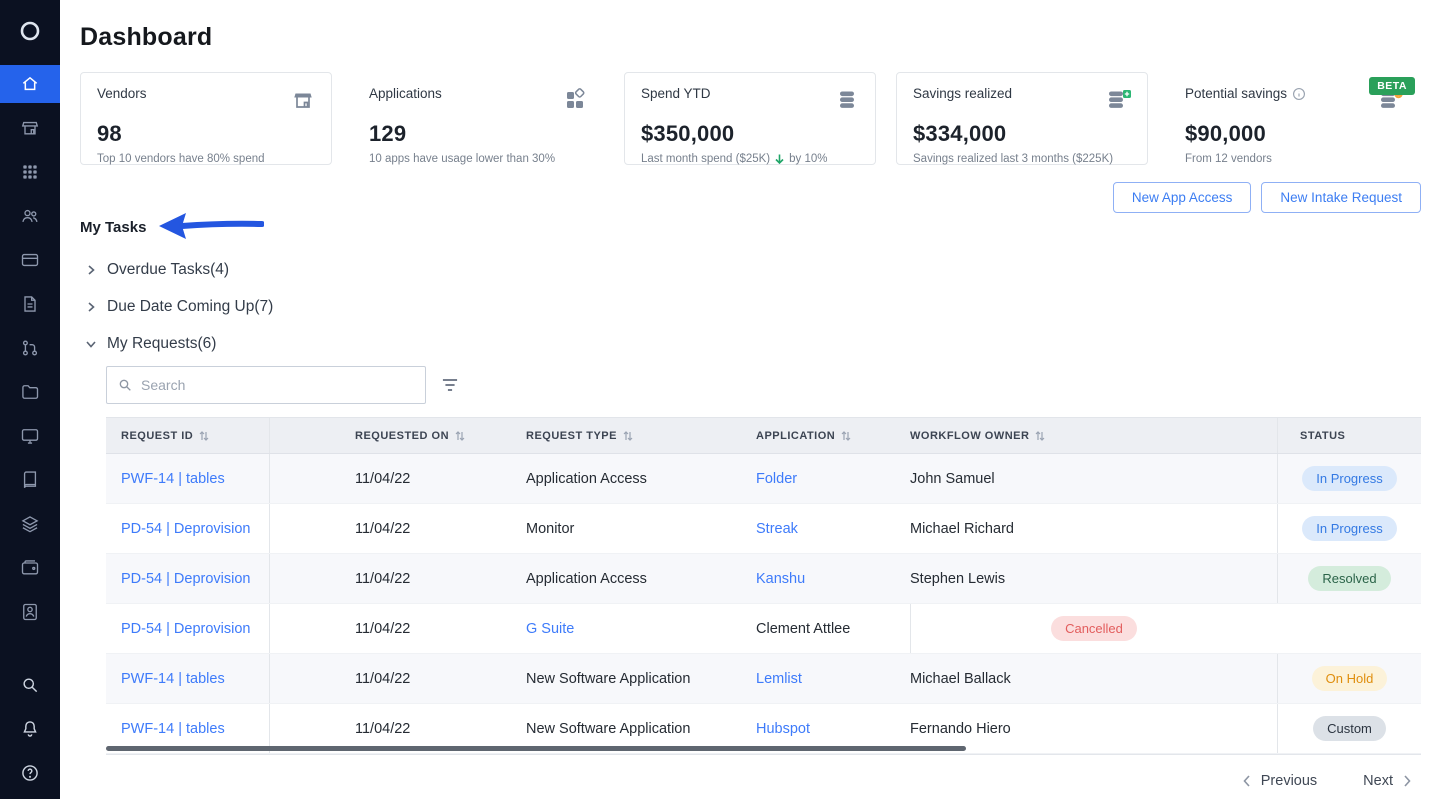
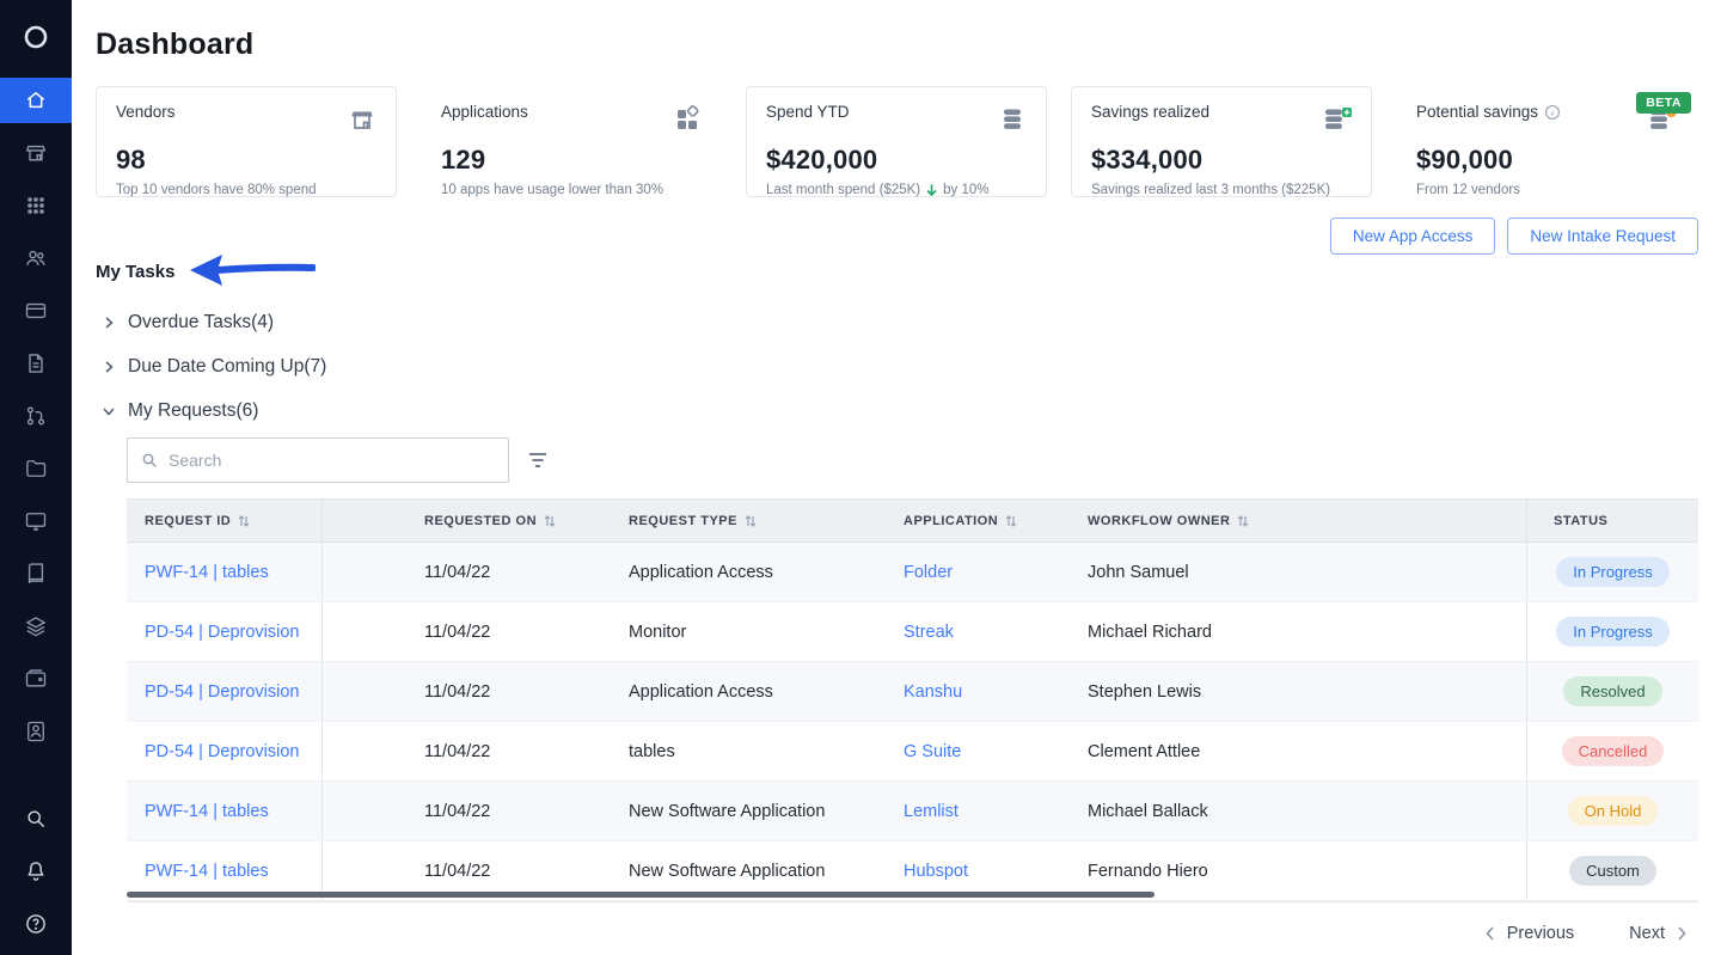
  Dashboard
  BETA
  Vendors
  98
  Top 10 vendors have 80% spend
  Applications
  129
  10 apps have usage lower than 30%
  Spend YTD
- $350,000
+ $420,000
  Last month spend ($25K)
  by 10%
  Savings realized
  $334,000
  Savings realized last 3 months ($225K)
  Potential savings
  $90,000
  From 12 vendors
  New App Access
  New Intake Request
  My Tasks
  Overdue Tasks(4)
  Due Date Coming Up(7)
  My Requests(6)
  Search
  REQUEST ID
  REQUESTED ON
  REQUEST TYPE
  APPLICATION
  WORKFLOW OWNER
  STATUS
  PWF-14 | tables
  11/04/22
  Application Access
  Folder
  John Samuel
  In Progress
  PD-54 | Deprovision
  11/04/22
  Monitor
  Streak
  Michael Richard
  In Progress
  PD-54 | Deprovision
  11/04/22
  Application Access
  Kanshu
  Stephen Lewis
  Resolved
  PD-54 | Deprovision
  11/04/22
+ tables
  G Suite
  Clement Attlee
  Cancelled
  PWF-14 | tables
  11/04/22
  New Software Application
  Lemlist
  Michael Ballack
  On Hold
  PWF-14 | tables
  11/04/22
  New Software Application
  Hubspot
  Fernando Hiero
  Custom
  Previous
  Next
